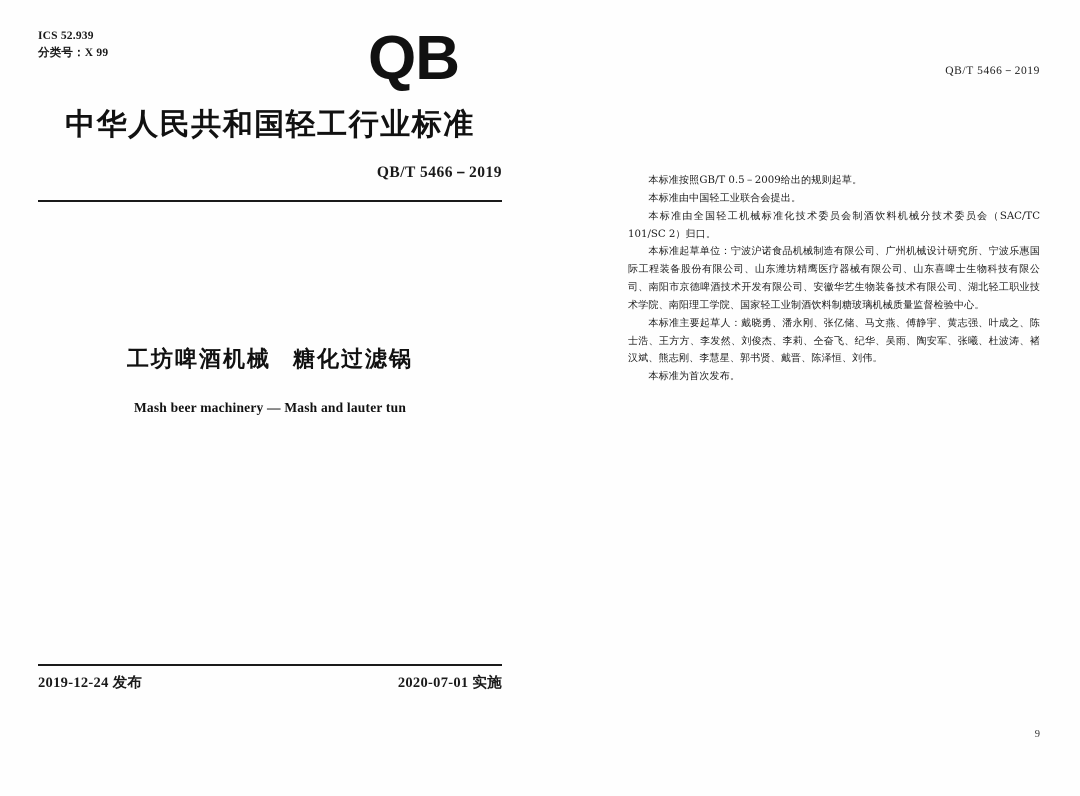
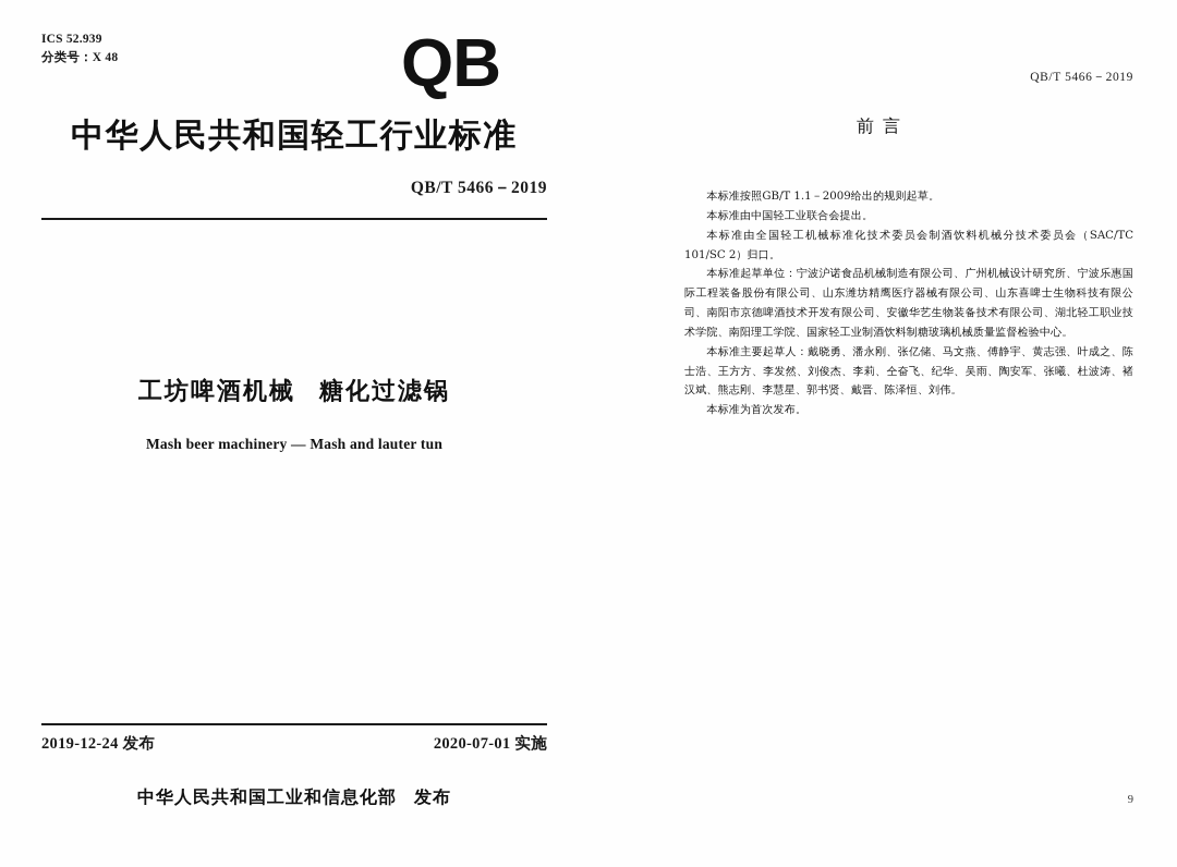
  ICS 52.939
- 分类号：X 99
+ 分类号：X 48
  QB
  中华人民共和国轻工行业标准
  QB/T 5466－2019
  工坊啤酒机械 糖化过滤锅
  Mash beer machinery — Mash and lauter tun
  2019-12-24 发布
  2020-07-01 实施
+ 中华人民共和国工业和信息化部 发布
  QB/T 5466－2019
+ 前言
- 本标准按照GB/T 0.5－2009给出的规则起草。
+ 本标准按照GB/T 1.1－2009给出的规则起草。
  本标准由中国轻工业联合会提出。
  本标准由全国轻工机械标准化技术委员会制酒饮料机械分技术委员会（SAC/TC 101/SC 2）归口。
  本标准起草单位：宁波沪诺食品机械制造有限公司、广州机械设计研究所、宁波乐惠国际工程装备股份有限公司、山东潍坊精鹰医疗器械有限公司、山东喜啤士生物科技有限公司、南阳市京德啤酒技术开发有限公司、安徽华艺生物装备技术有限公司、湖北轻工职业技术学院、南阳理工学院、国家轻工业制酒饮料制糖玻璃机械质量监督检验中心。
  本标准主要起草人：戴晓勇、潘永刚、张亿储、马文燕、傅静宇、黄志强、叶成之、陈士浩、王方方、李发然、刘俊杰、李莉、仝奋飞、纪华、吴雨、陶安军、张曦、杜波涛、褚汉斌、熊志刚、李慧星、郭书贤、戴晋、陈泽恒、刘伟。
  本标准为首次发布。
  9
